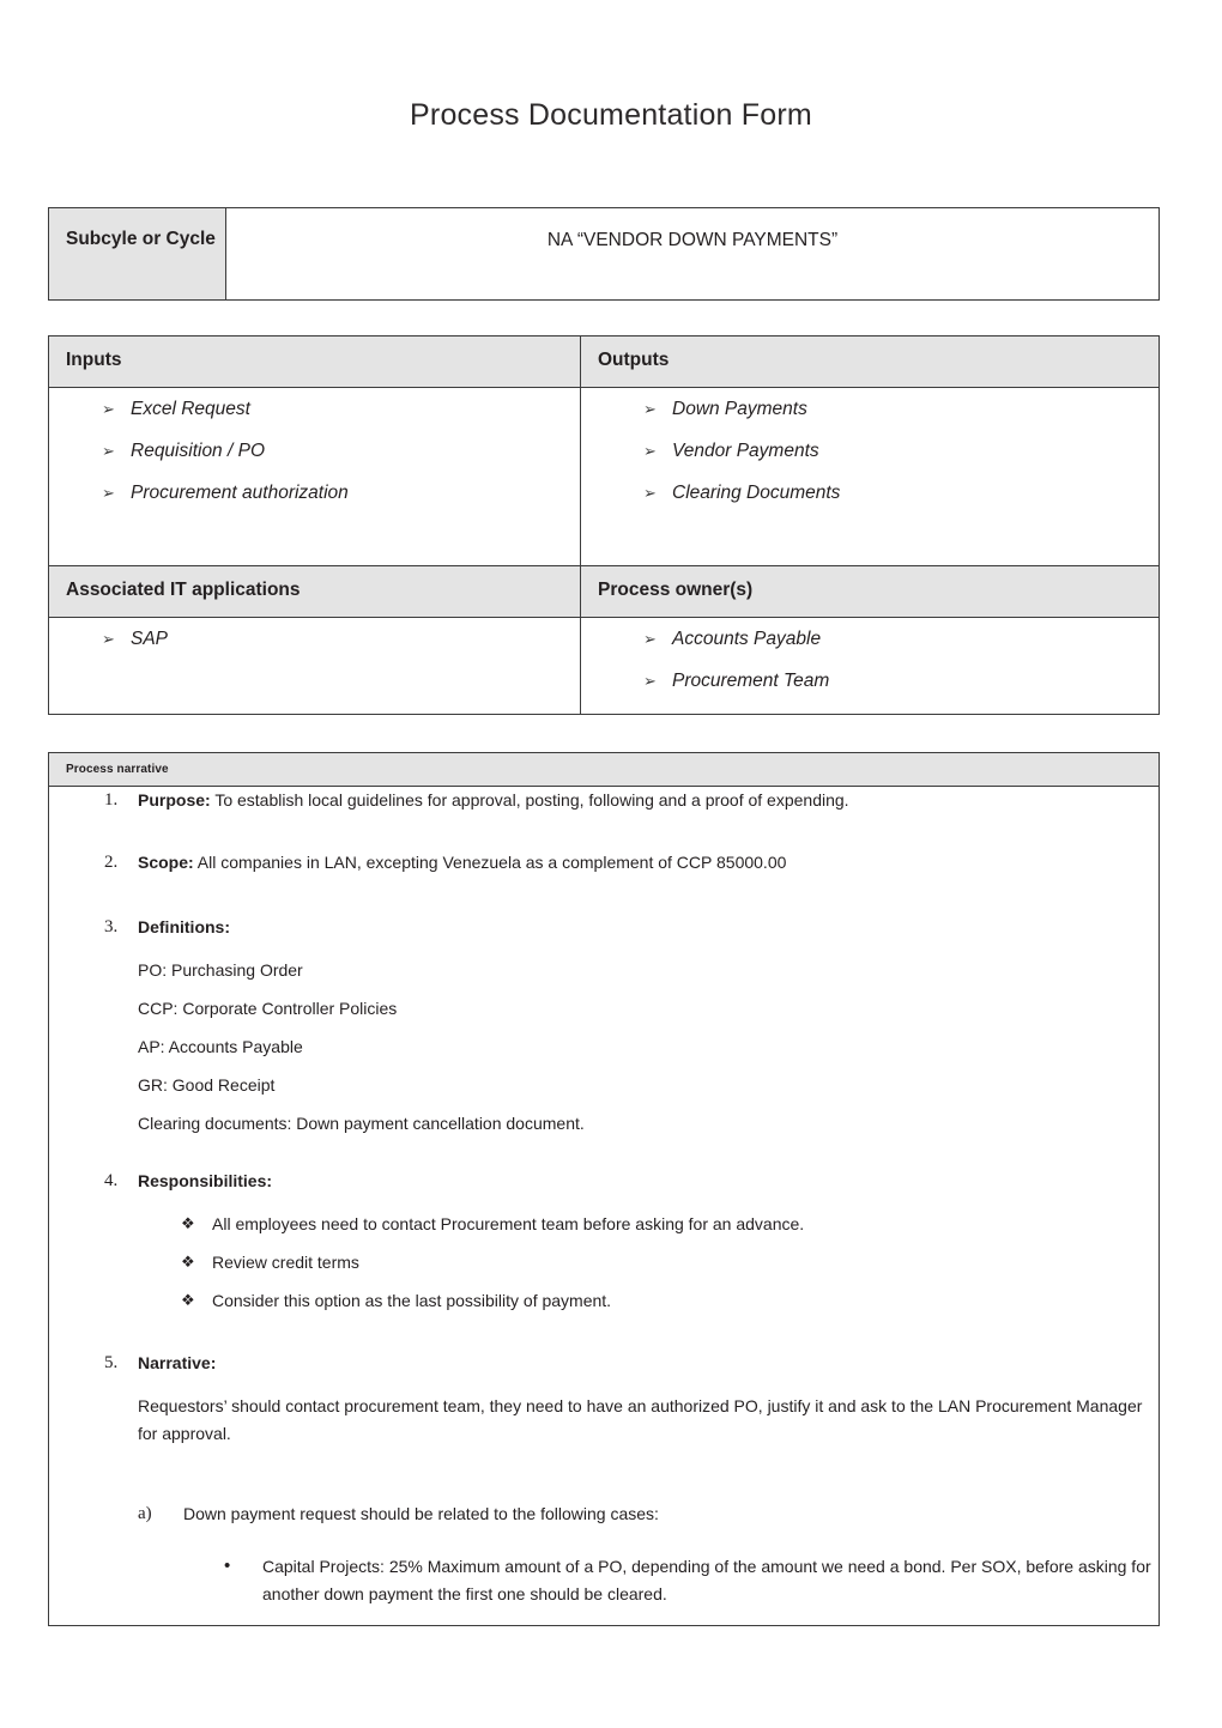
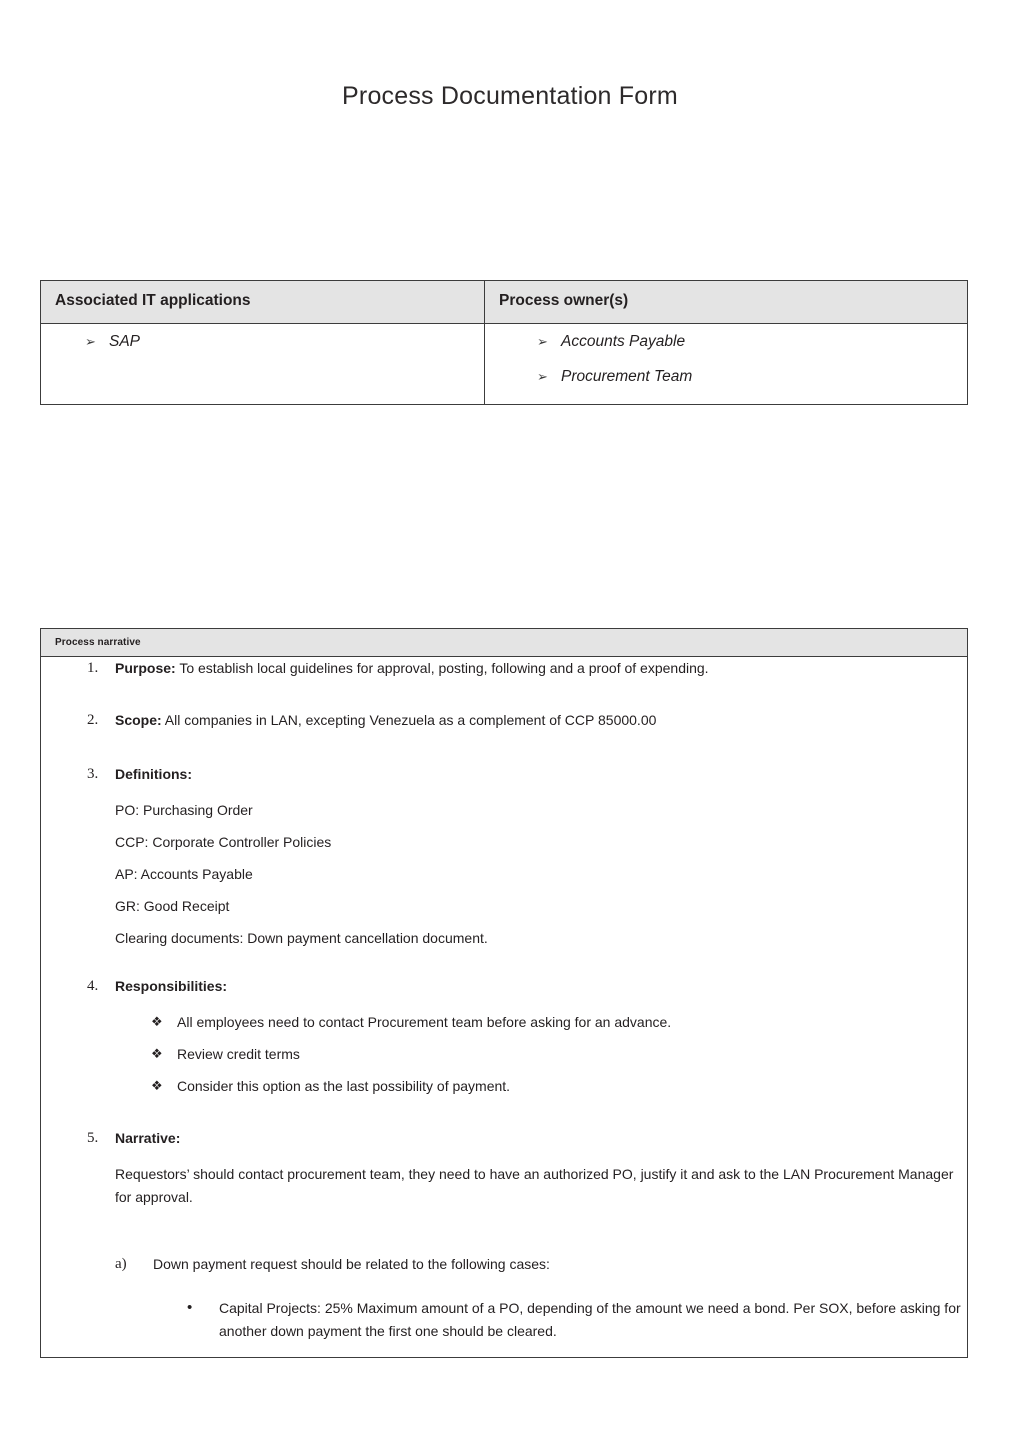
  Process Documentation Form
- Subcyle or Cycle	NA “VENDOR DOWN PAYMENTS”
- Inputs	Outputs
- ➢ Excel Request ➢ Requisition / PO ➢ Procurement authorization	➢ Down Payments ➢ Vendor Payments ➢ Clearing Documents
  Associated IT applications	Process owner(s)
  ➢ SAP	➢ Accounts Payable ➢ Procurement Team
  Process narrative
  1. Purpose: To establish local guidelines for approval, posting, following and a proof of expending. 2. Scope: All companies in LAN, excepting Venezuela as a complement of CCP 85000.00 3. Definitions: PO: Purchasing Order CCP: Corporate Controller Policies AP: Accounts Payable GR: Good Receipt Clearing documents: Down payment cancellation document. 4. Responsibilities: ❖ All employees need to contact Procurement team before asking for an advance. ❖ Review credit terms ❖ Consider this option as the last possibility of payment. 5. Narrative: Requestors’ should contact procurement team, they need to have an authorized PO, justify it and ask to the LAN Procurement Manager for approval. a) Down payment request should be related to the following cases: • Capital Projects: 25% Maximum amount of a PO, depending of the amount we need a bond. Per SOX, before asking for another down payment the first one should be cleared.
